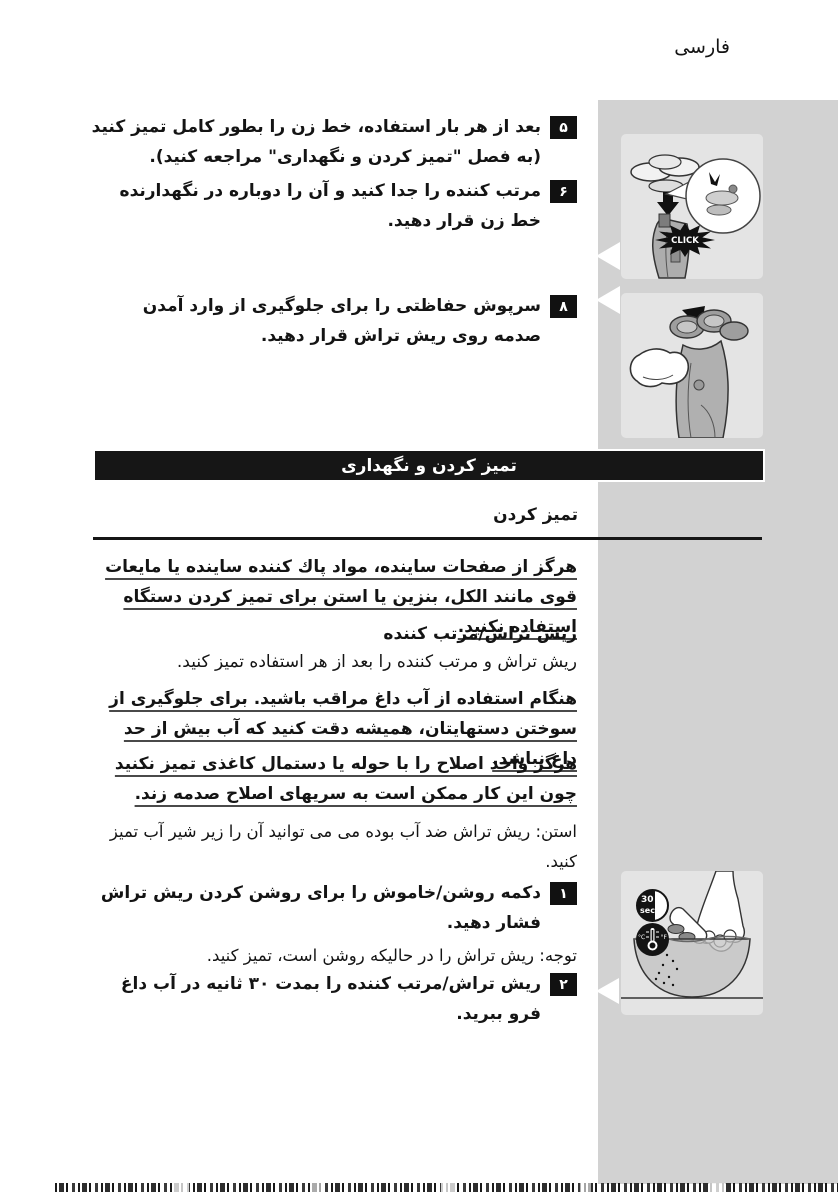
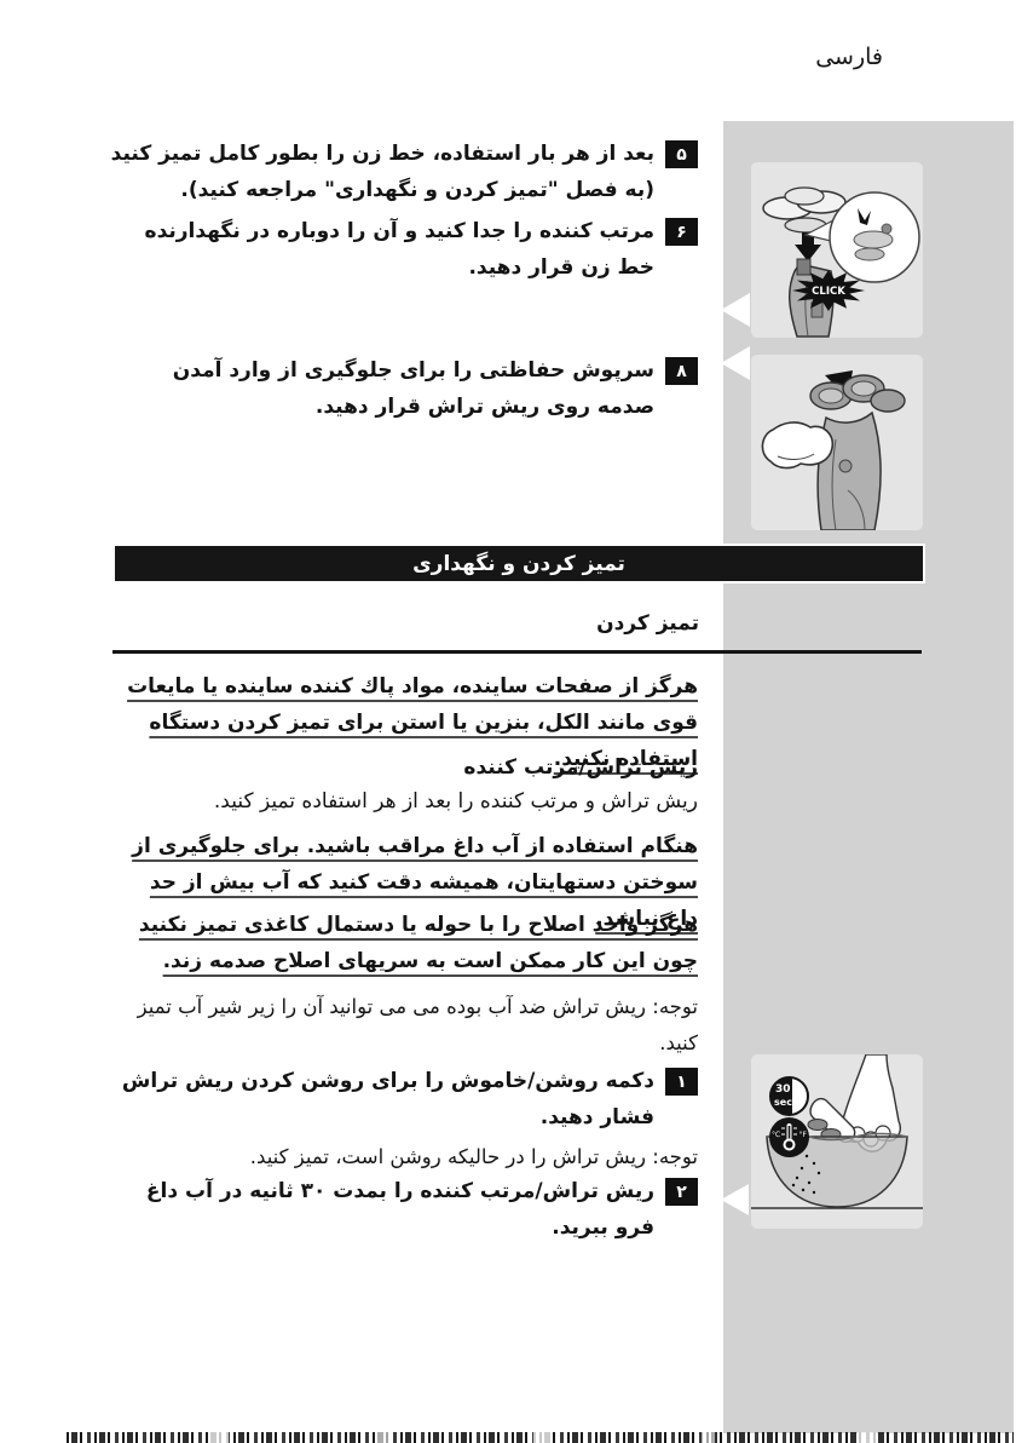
  فارسی
  CLICK
  ۵
  بعد از هر بار استفاده، خط زن را بطور كامل تميز كنيد (به فصل "تميز كردن و نگهداری" مراجعه كنيد).
  ۶
  مرتب كننده را جدا كنيد و آن را دوباره در نگهدارنده خط زن قرار دهيد.
  ۸
  سرپوش حفاظتی را برای جلوگیری از وارد آمدن صدمه روی ریش تراش قرار دهید.
  تميز كردن و نگهداری
  تميز كردن
  هرگز از صفحات ساینده، مواد پاك كننده ساینده یا مایعات قوی مانند الكل، بنزین یا استن برای تمیز كردن دستگاه استفاده نكنید.
  ریش تراش/مرتب كننده
  ریش تراش و مرتب كننده را بعد از هر استفاده تمیز كنید.
  هنگام استفاده از آب داغ مراقب باشید. برای جلوگیری از سوختن دستهایتان، همیشه دقت كنید كه آب بیش از حد داغ نباشد.
  هرگز واحد اصلاح را با حوله یا دستمال كاغذی تمیز نكنید چون این كار ممكن است به سریهای اصلاح صدمه زند.
- استن: ریش تراش ضد آب بوده می می توانید آن را زیر شیر آب تمیز كنید.
+ توجه: ریش تراش ضد آب بوده می می توانید آن را زیر شیر آب تمیز كنید.
  ۱
  دكمه روشن/خاموش را برای روشن كردن ریش تراش فشار دهید.
  توجه: ریش تراش را در حالیكه روشن است، تمیز كنید.
  ۲
  ریش تراش/مرتب كننده را بمدت ۳۰ ثانیه در آب داغ فرو ببرید.
  30
  sec
